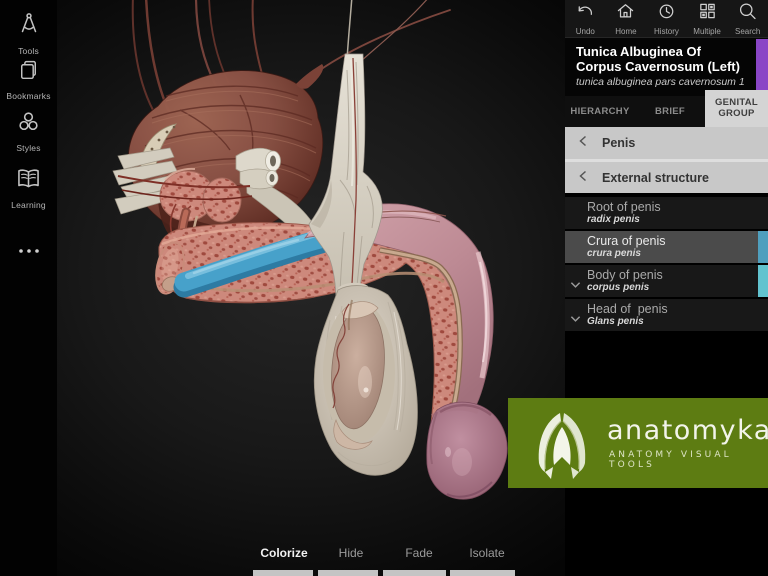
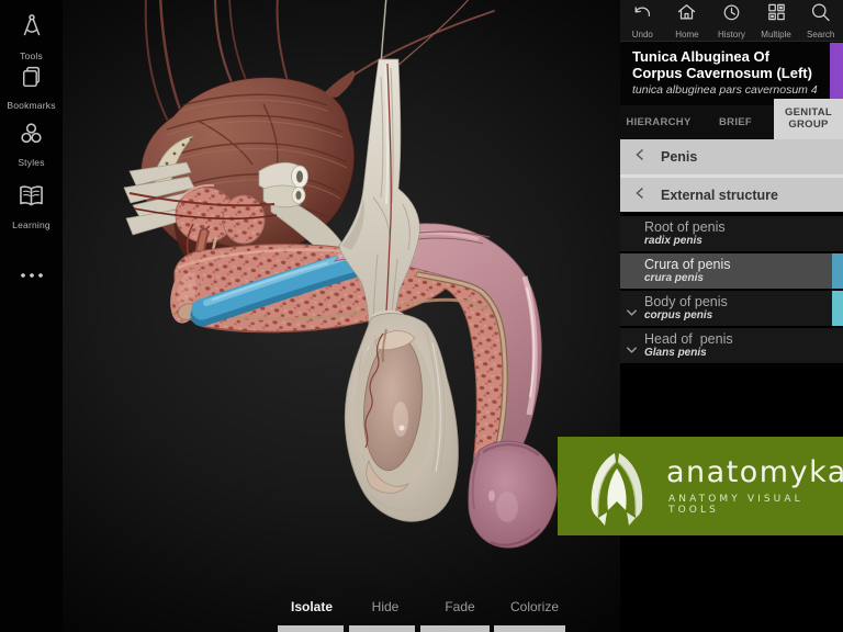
  Tools
  Bookmarks
  Styles
  Learning
  Undo
  Home
  History
  Multiple
  Search
  Tunica Albuginea Of Corpus Cavernosum (Left)
- tunica albuginea pars cavernosum 1
+ tunica albuginea pars cavernosum 4
  HIERARCHY
  BRIEF
  GENITAL GROUP
  Penis
  External structure
  Root of penis
  radix penis
  Crura of penis
  crura penis
  Body of penis
  corpus penis
  Head of penis
  Glans penis
- Colorize
+ Isolate
  Hide
  Fade
- Isolate
+ Colorize
  anatomyka
  ANATOMY VISUAL TOOLS
